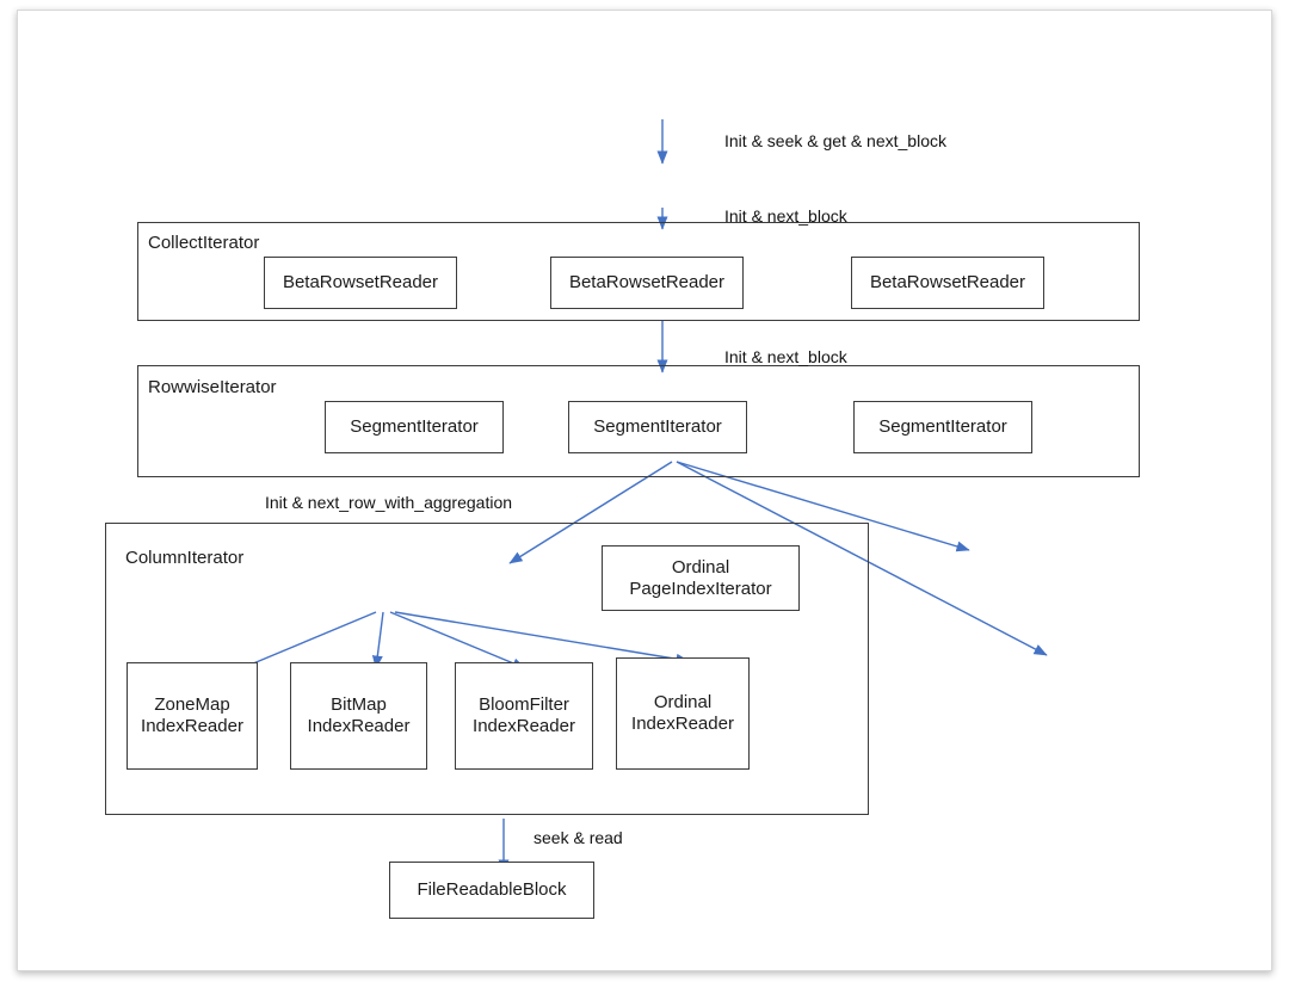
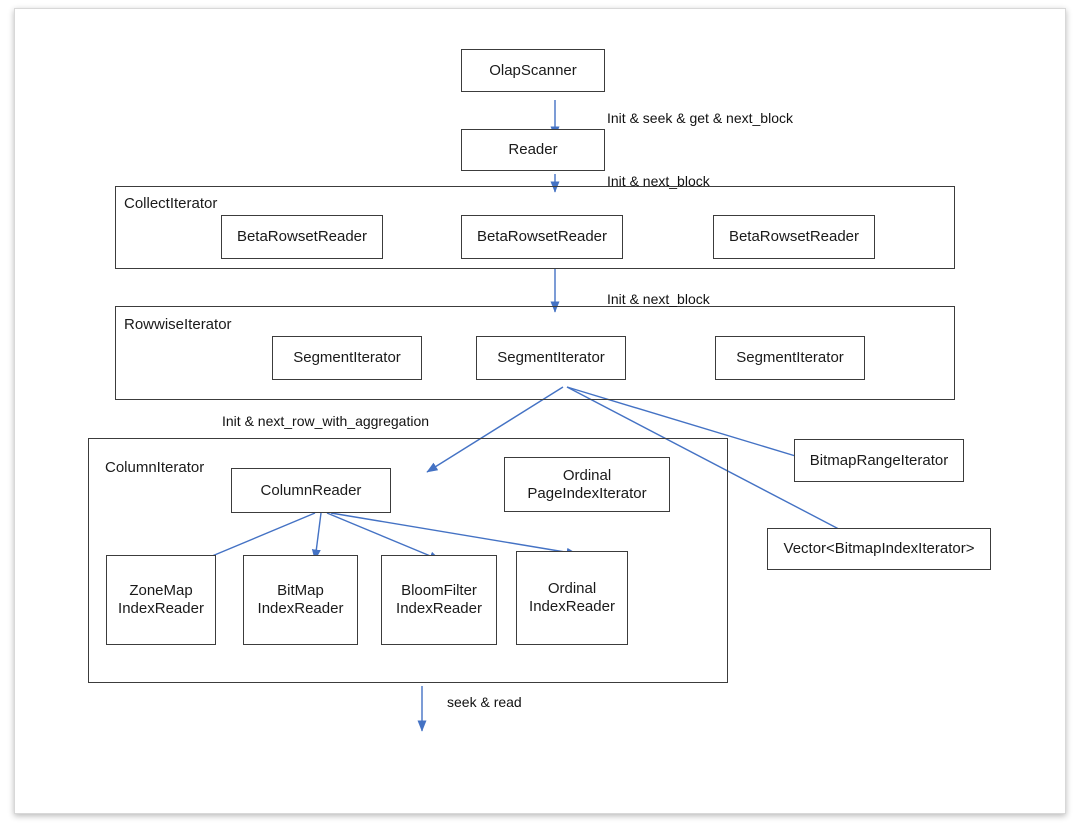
+ OlapScanner
+ Reader
  Init & seek & get & next_block
  CollectIterator
  Init & next_block
  BetaRowsetReader
  BetaRowsetReader
  BetaRowsetReader
  RowwiseIterator
  Init & next_block
  SegmentIterator
  SegmentIterator
  SegmentIterator
  Init & next_row_with_aggregation
  ColumnIterator
+ ColumnReader
  Ordinal
  PageIndexIterator
  ZoneMap
  IndexReader
  BitMap
  IndexReader
  BloomFilter
  IndexReader
  Ordinal
  IndexReader
+ BitmapRangeIterator
+ Vector<BitmapIndexIterator>
  seek & read
- FileReadableBlock
